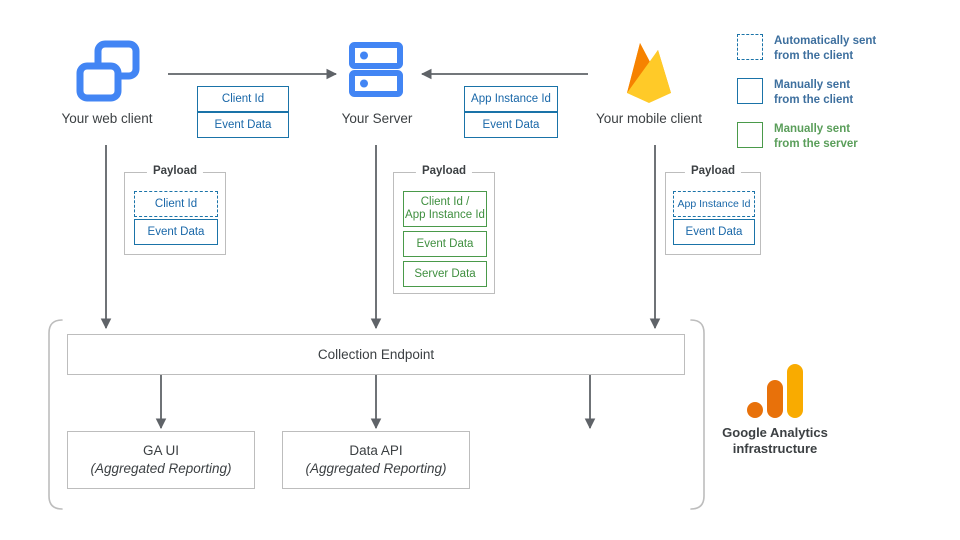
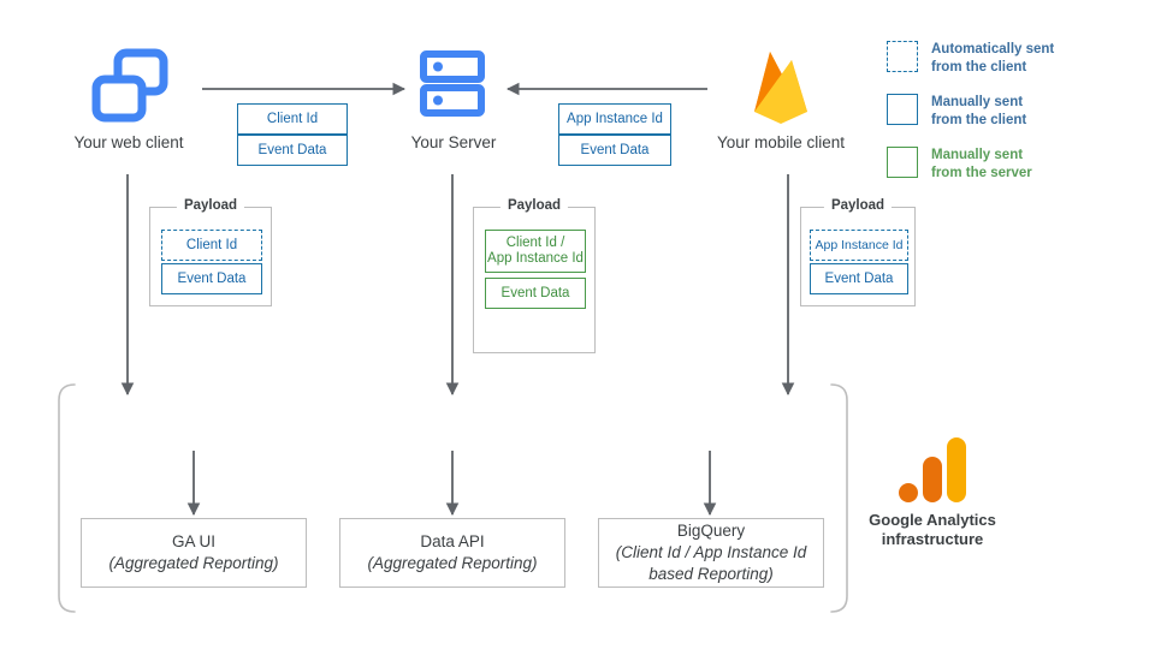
  Your web client
  Your Server
  Your mobile client
  Client Id
  Event Data
  App Instance Id
  Event Data
  Payload
  Client Id
  Event Data
  Payload
  Client Id /
  App Instance Id
  Event Data
- Server Data
  Payload
  App Instance Id
  Event Data
- Collection Endpoint
  GA UI
  (Aggregated Reporting)
  Data API
  (Aggregated Reporting)
+ BigQuery
+ (Client Id / App Instance Id
+ based Reporting)
  Google Analytics
  infrastructure
  Automatically sent
  from the client
  Manually sent
  from the client
  Manually sent
  from the server
